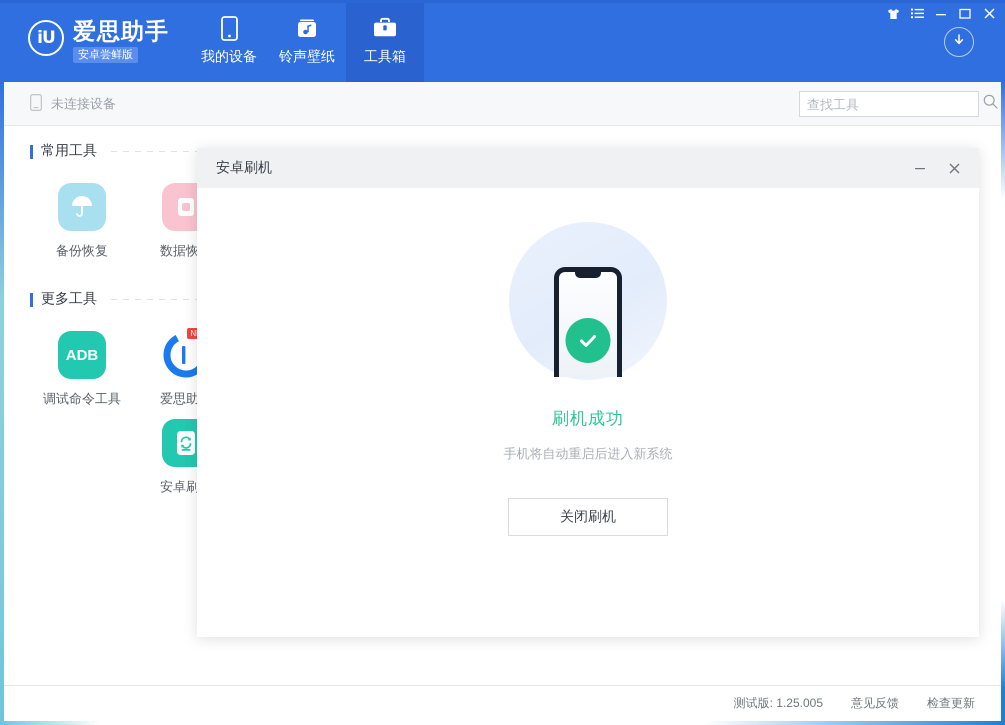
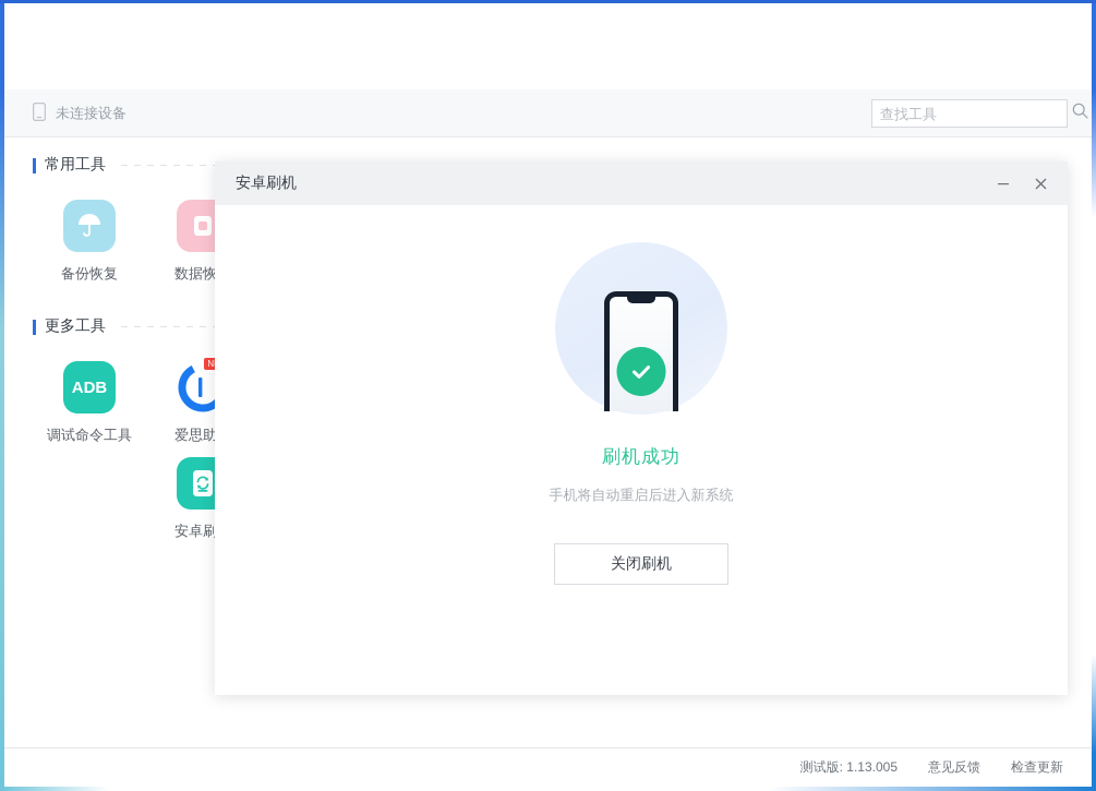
- iU
- 爱思助手
- 安卓尝鲜版
- 我的设备
- 铃声壁纸
- 工具箱
  未连接设备
  查找工具
  常用工具
  备份恢复
  数据恢
  更多工具
  ADB
  调试命令工具
  爱思助
  安卓刷
- 测试版: 1.25.005
+ 测试版: 1.13.005
  意见反馈
  检查更新
  安卓刷机
  刷机成功
  手机将自动重启后进入新系统
  关闭刷机
